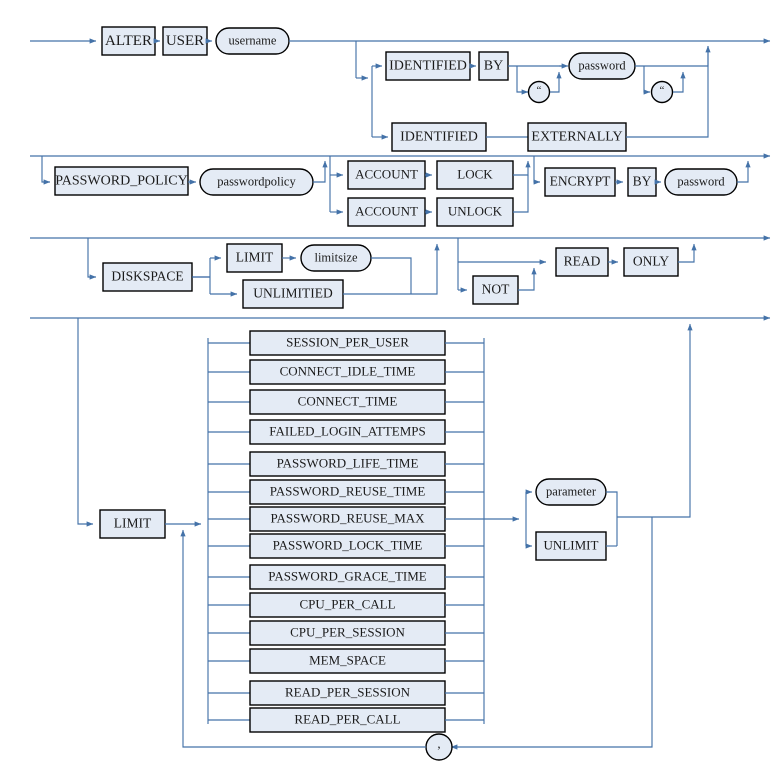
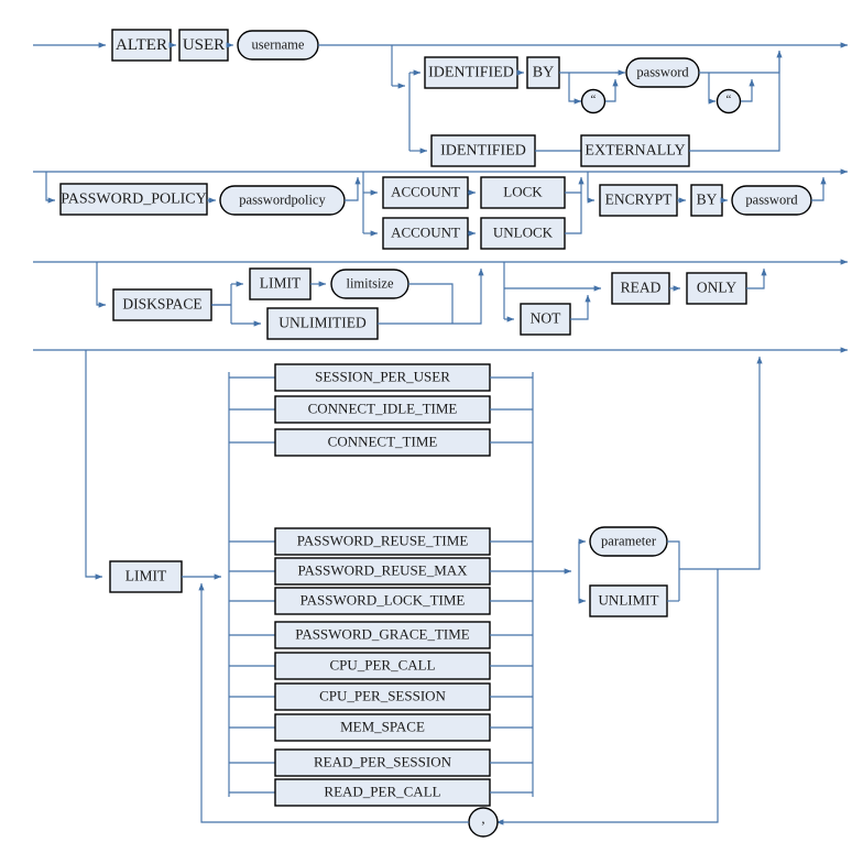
  ALTER
  USER
  username
  IDENTIFIED
  BY
  “
  password
  “
  IDENTIFIED
  EXTERNALLY
  PASSWORD_POLICY
  passwordpolicy
  ACCOUNT
  LOCK
  ACCOUNT
  UNLOCK
  ENCRYPT
  BY
  password
  DISKSPACE
  LIMIT
  limitsize
  UNLIMITIED
  NOT
  READ
  ONLY
  LIMIT
  SESSION_PER_USER
  CONNECT_IDLE_TIME
  CONNECT_TIME
- FAILED_LOGIN_ATTEMPS
- PASSWORD_LIFE_TIME
  PASSWORD_REUSE_TIME
  PASSWORD_REUSE_MAX
  PASSWORD_LOCK_TIME
  PASSWORD_GRACE_TIME
  CPU_PER_CALL
  CPU_PER_SESSION
  MEM_SPACE
  READ_PER_SESSION
  READ_PER_CALL
  parameter
  UNLIMIT
  ,
